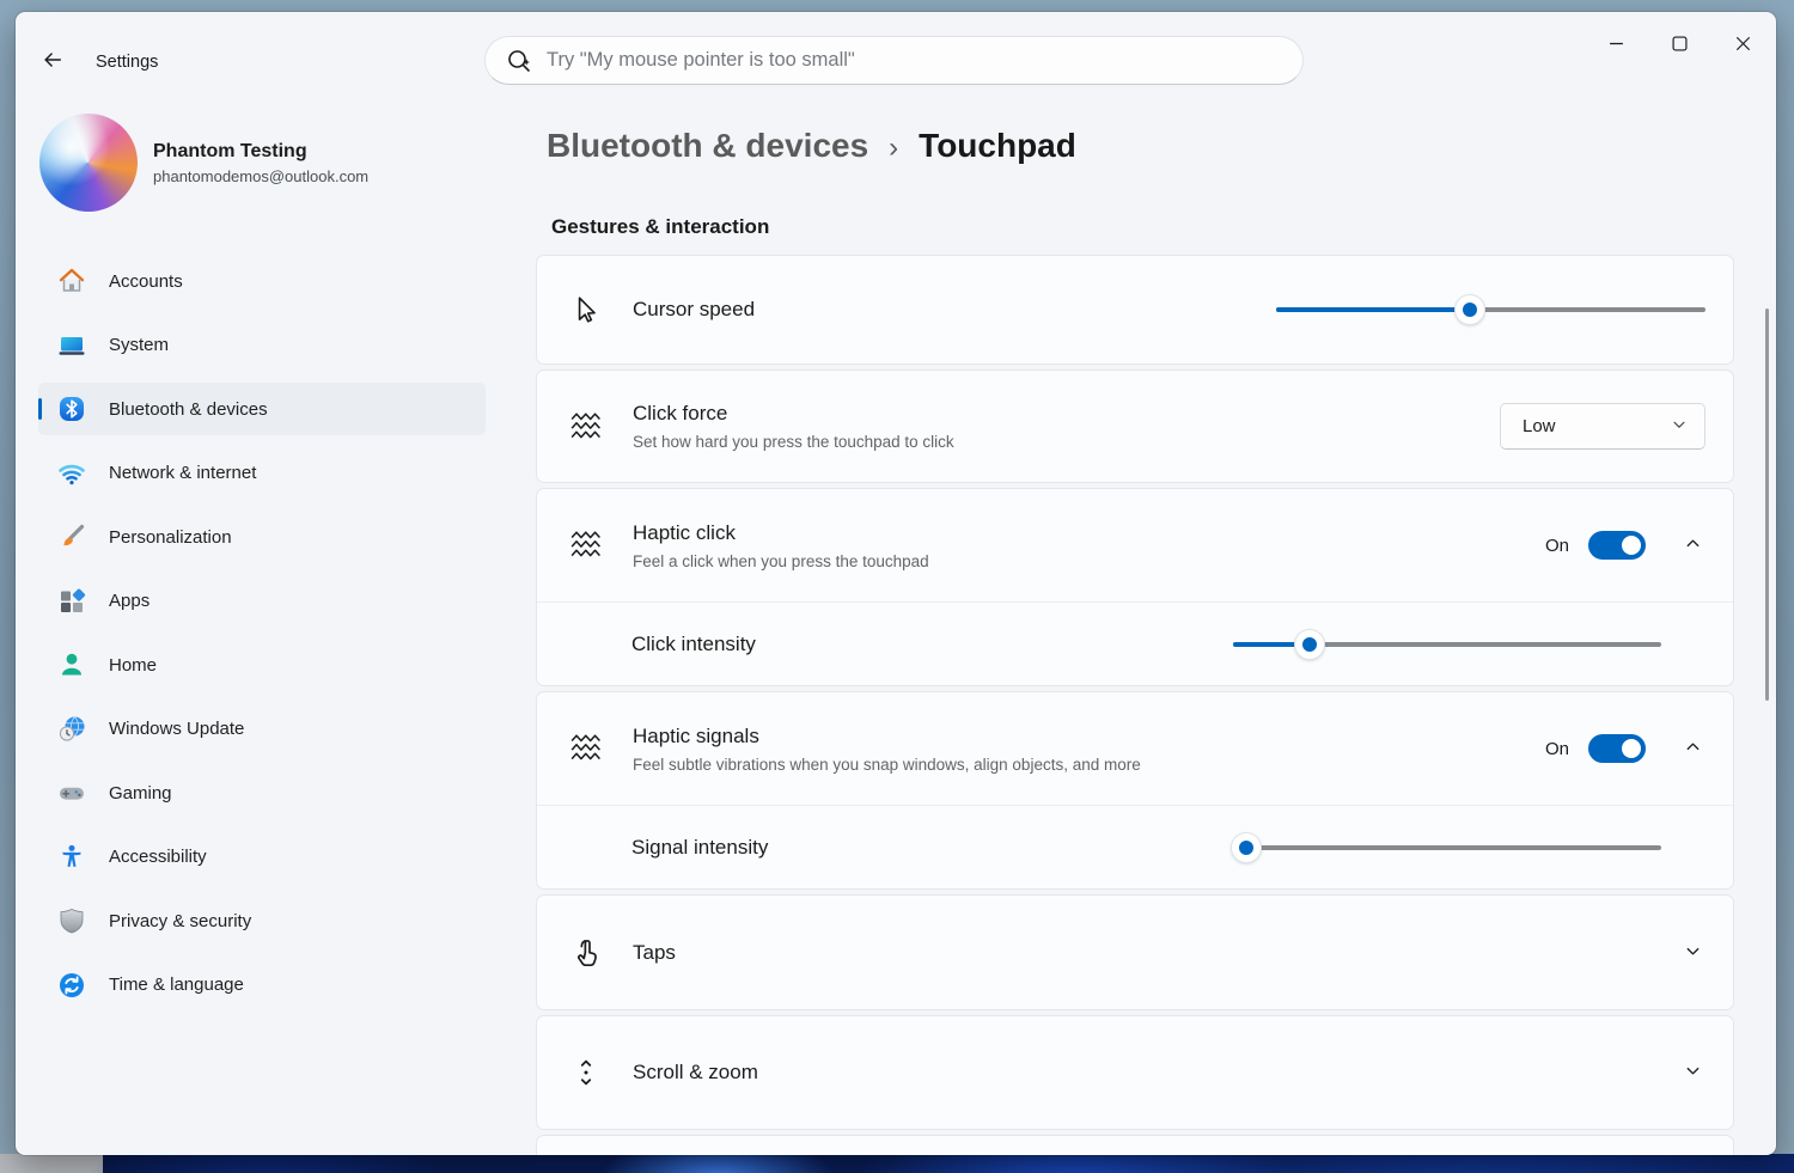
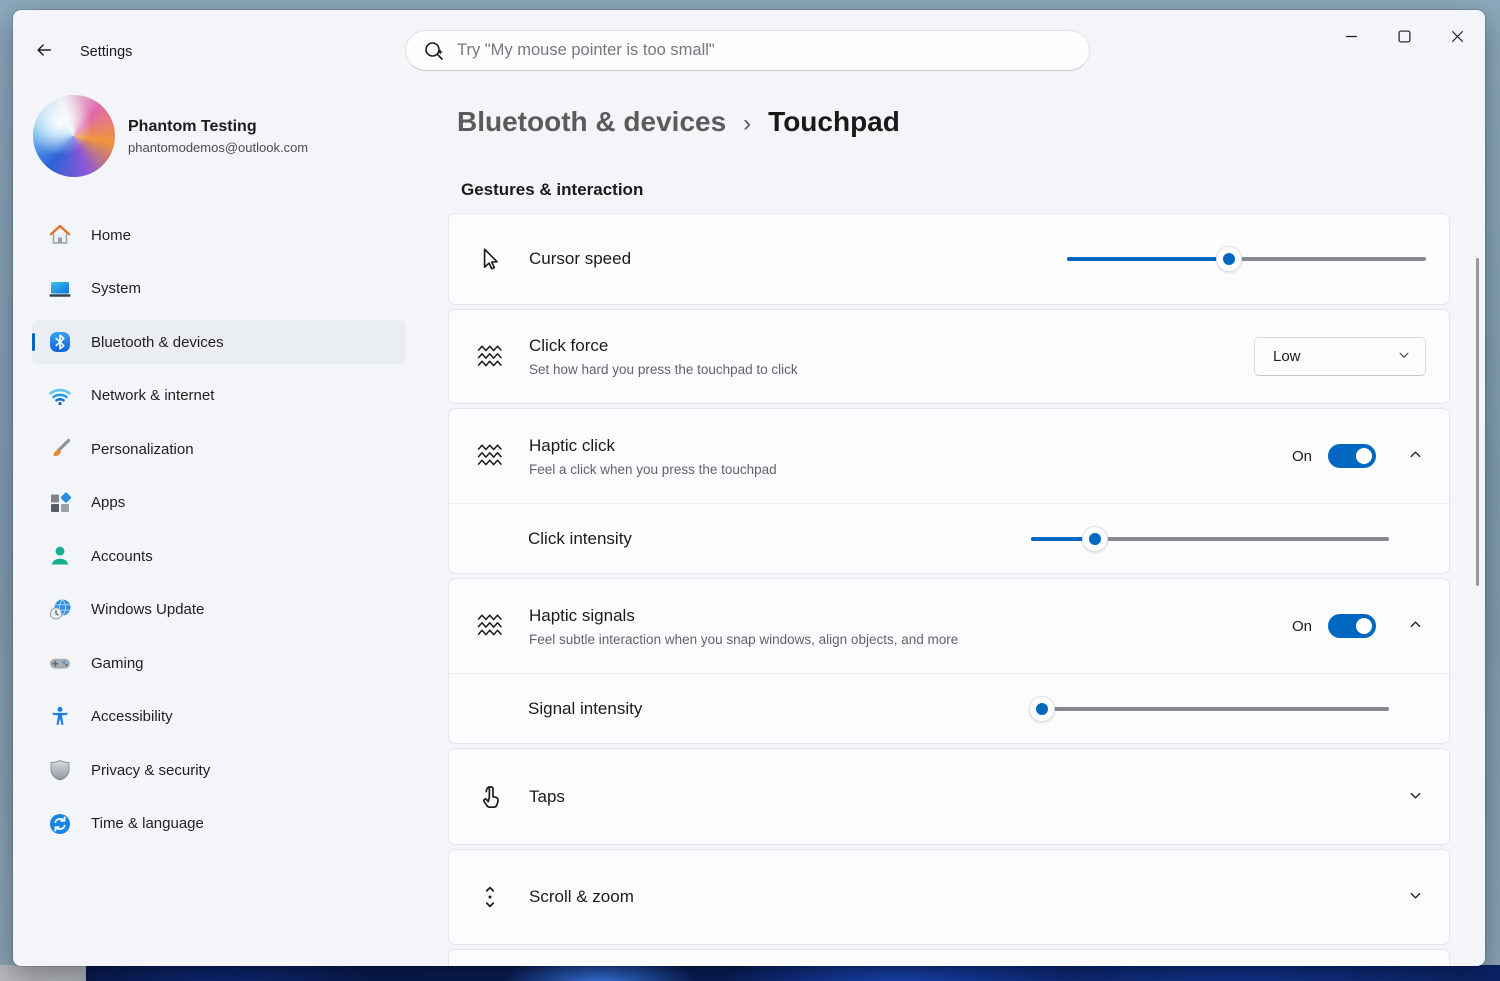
  Settings
  Try "My mouse pointer is too small"
  Phantom Testing
  phantomodemos@outlook.com
- Accounts
+ Home
  System
  Bluetooth & devices
  Network & internet
  Personalization
  Apps
- Home
+ Accounts
  Windows Update
  Gaming
  Accessibility
  Privacy & security
  Time & language
  Bluetooth & devices
  ›
  Touchpad
  Gestures & interaction
  Cursor speed
  Click force
  Set how hard you press the touchpad to click
  Low
  Haptic click
  Feel a click when you press the touchpad
  On
  Click intensity
  Haptic signals
- Feel subtle vibrations when you snap windows, align objects, and more
+ Feel subtle interaction when you snap windows, align objects, and more
  On
  Signal intensity
  Taps
  Scroll & zoom
